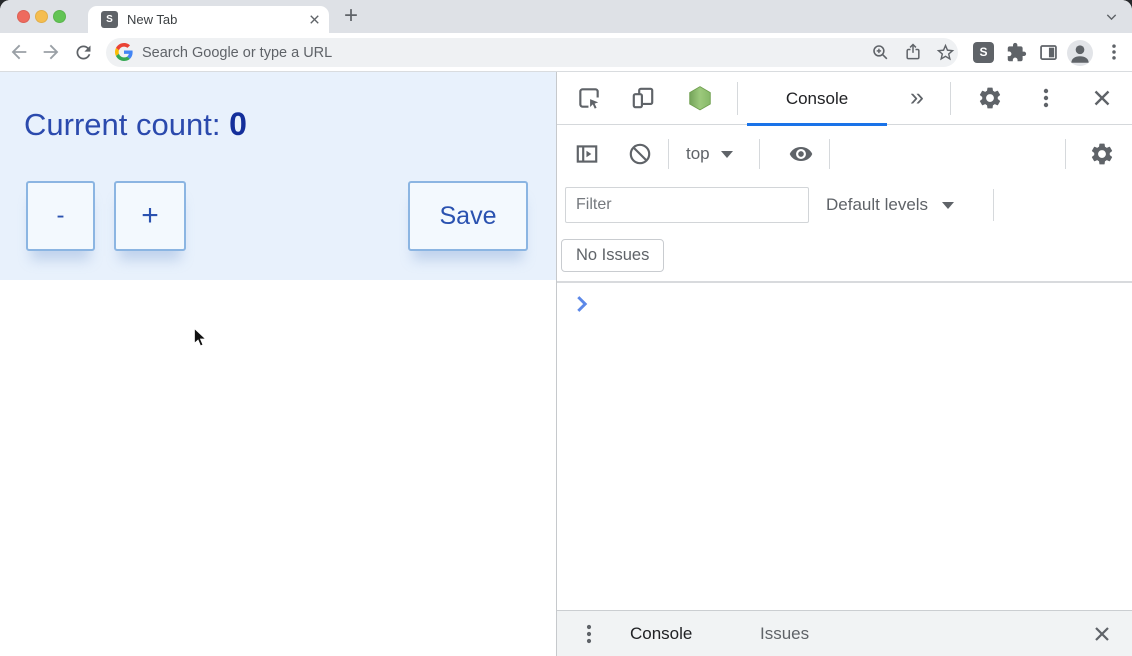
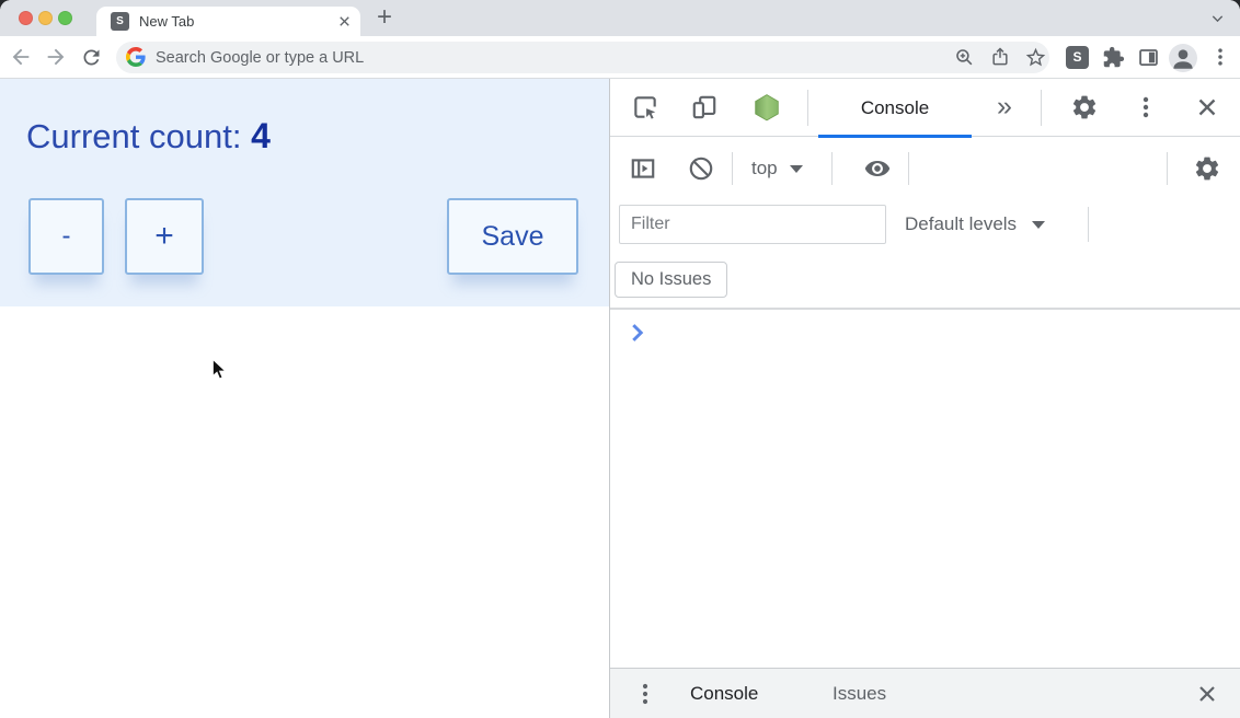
  S
  New Tab
  +
  Search Google or type a URL
  S
- Current count: 0
+ Current count: 4
  -
  +
  Save
  Console
  »
  top
  Filter
  Default levels
  No Issues
  Console
  Issues
